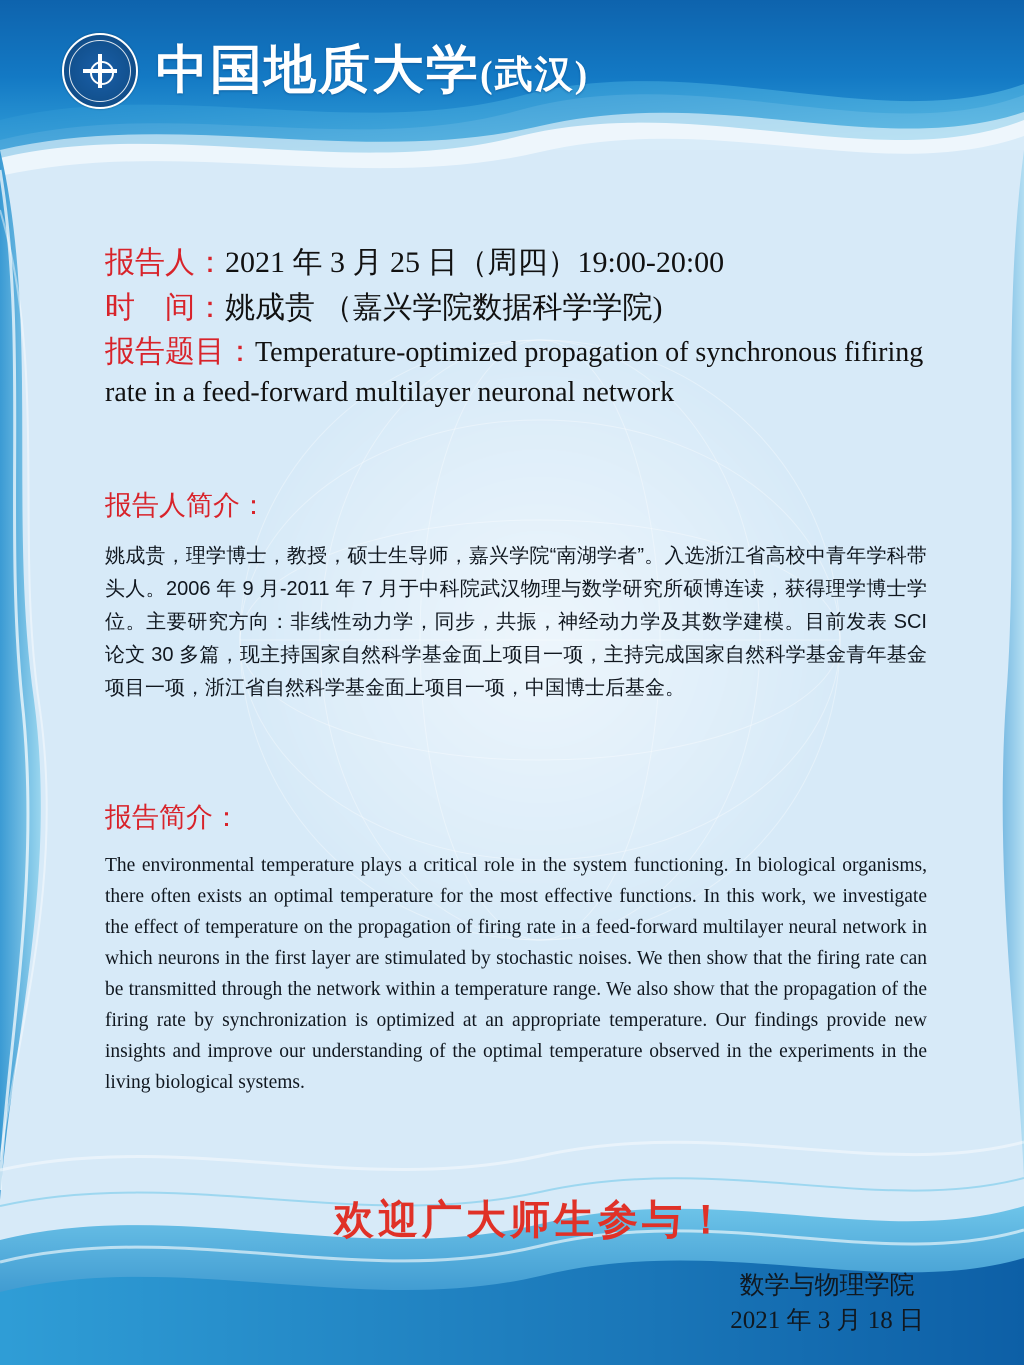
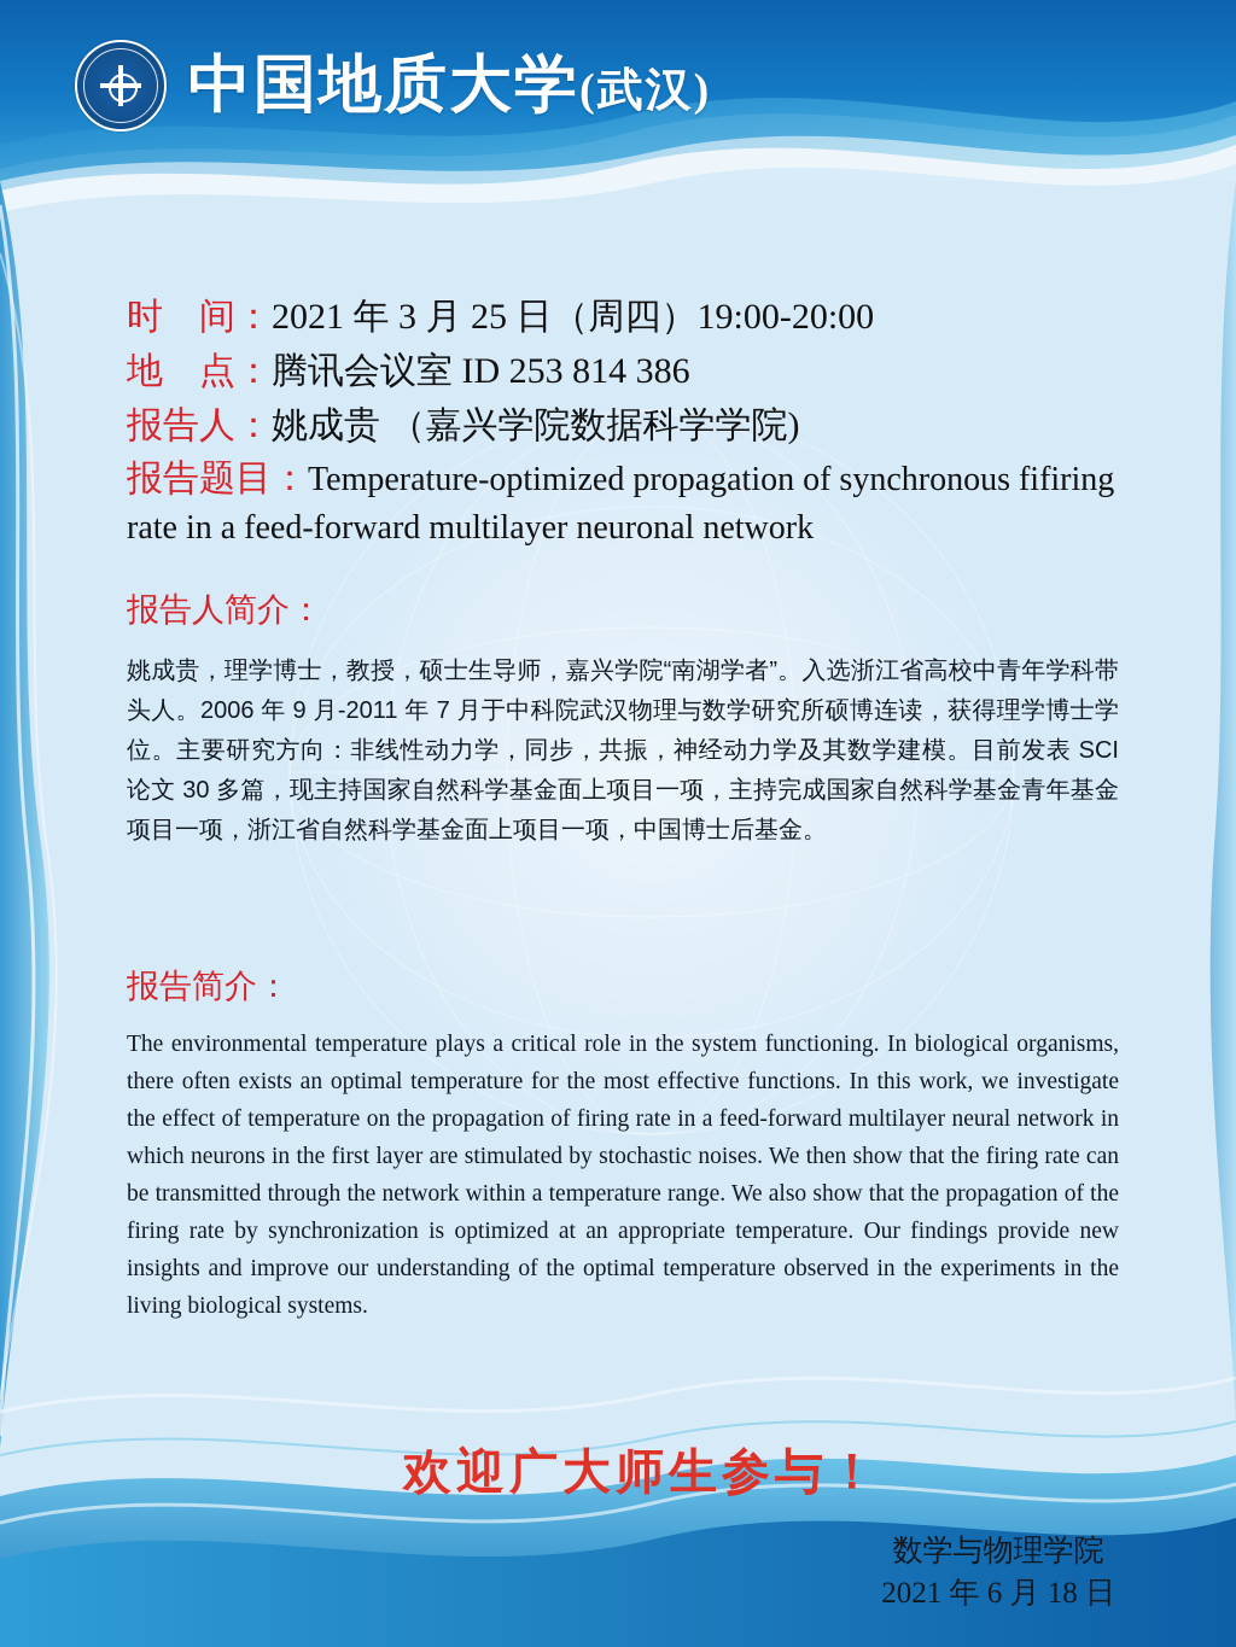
  中国地质大学(武汉)
- 报告人：2021 年 3 月 25 日（周四）19:00-20:00
+ 时 间：2021 年 3 月 25 日（周四）19:00-20:00
+ 地 点：腾讯会议室 ID 253 814 386
- 时 间：姚成贵 （嘉兴学院数据科学学院)
+ 报告人：姚成贵 （嘉兴学院数据科学学院)
  报告题目：Temperature-optimized propagation of synchronous fifiring rate in a feed-forward multilayer neuronal network
  报告人简介：
  姚成贵，理学博士，教授，硕士生导师，嘉兴学院“南湖学者”。入选浙江省高校中青年学科带头人。2006 年 9 月-2011 年 7 月于中科院武汉物理与数学研究所硕博连读，获得理学博士学位。主要研究方向：非线性动力学，同步，共振，神经动力学及其数学建模。目前发表 SCI 论文 30 多篇，现主持国家自然科学基金面上项目一项，主持完成国家自然科学基金青年基金项目一项，浙江省自然科学基金面上项目一项，中国博士后基金。
  报告简介：
  The environmental temperature plays a critical role in the system functioning. In biological organisms, there often exists an optimal temperature for the most effective functions. In this work, we investigate the effect of temperature on the propagation of firing rate in a feed-forward multilayer neural network in which neurons in the first layer are stimulated by stochastic noises. We then show that the firing rate can be transmitted through the network within a temperature range. We also show that the propagation of the firing rate by synchronization is optimized at an appropriate temperature. Our findings provide new insights and improve our understanding of the optimal temperature observed in the experiments in the living biological systems.
  欢迎广大师生参与！
  数学与物理学院
- 2021 年 3 月 18 日
+ 2021 年 6 月 18 日
